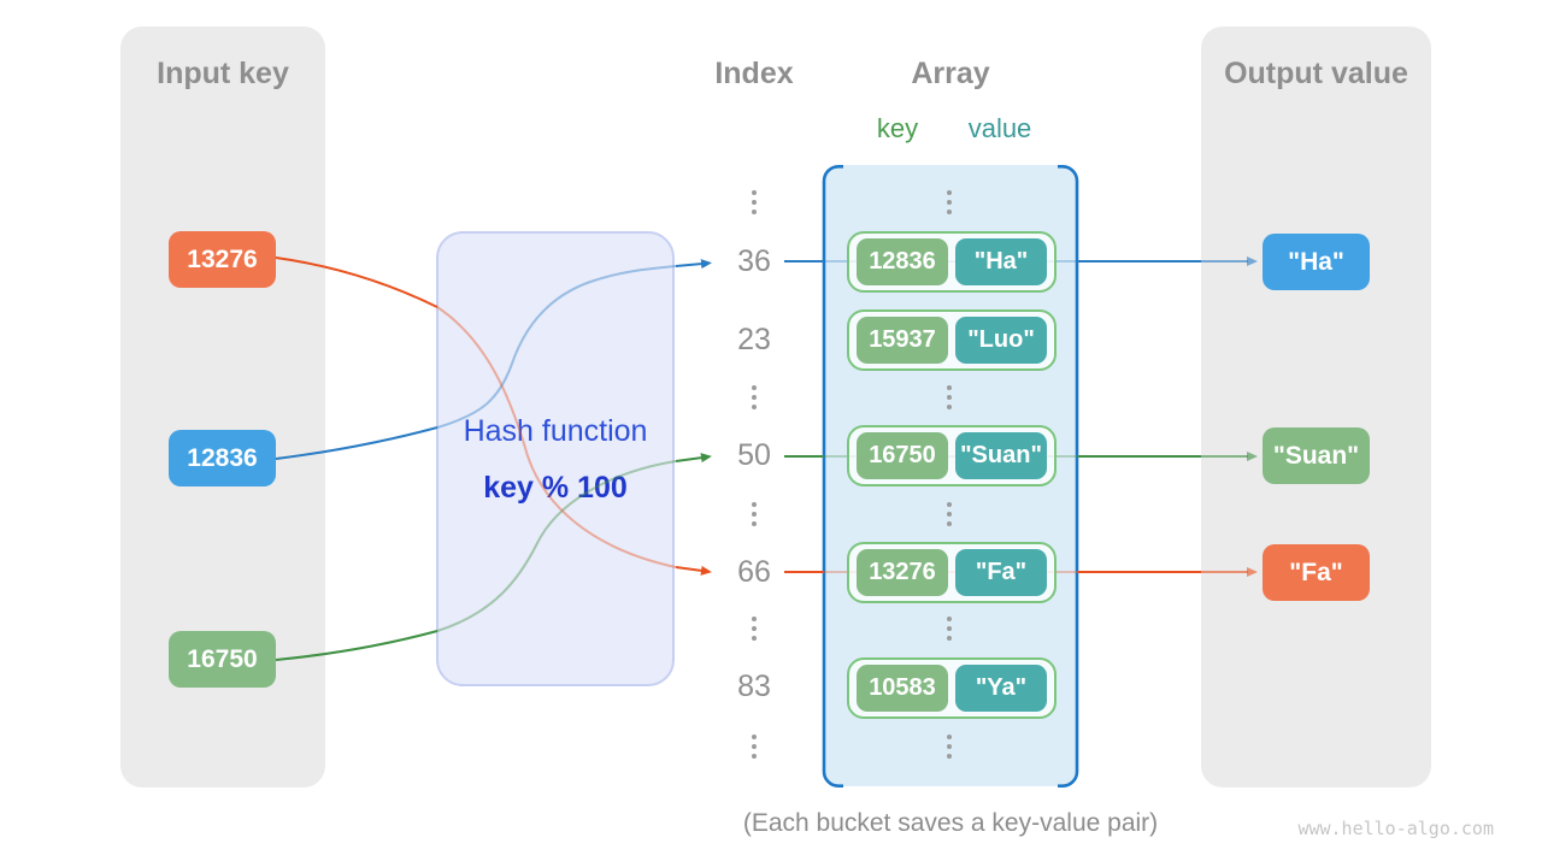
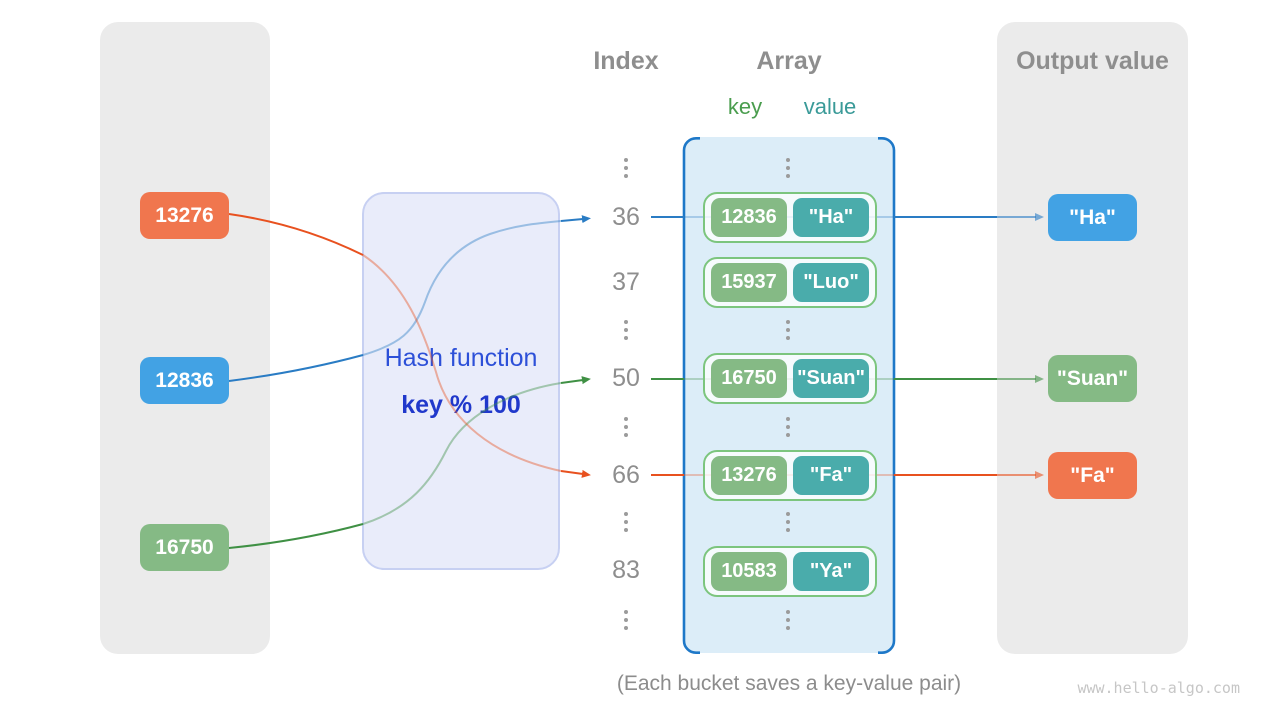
- Input key
  Index
  Array
  Output value
  key
  value
  Hash function
  key % 100
  13276
  12836
  16750
  36
- 23
+ 37
  50
  66
  83
  12836
  "Ha"
  15937
  "Luo"
  16750
  "Suan"
  13276
  "Fa"
  10583
  "Ya"
  "Ha"
  "Suan"
  "Fa"
  (Each bucket saves a key-value pair)
  www.hello-algo.com
